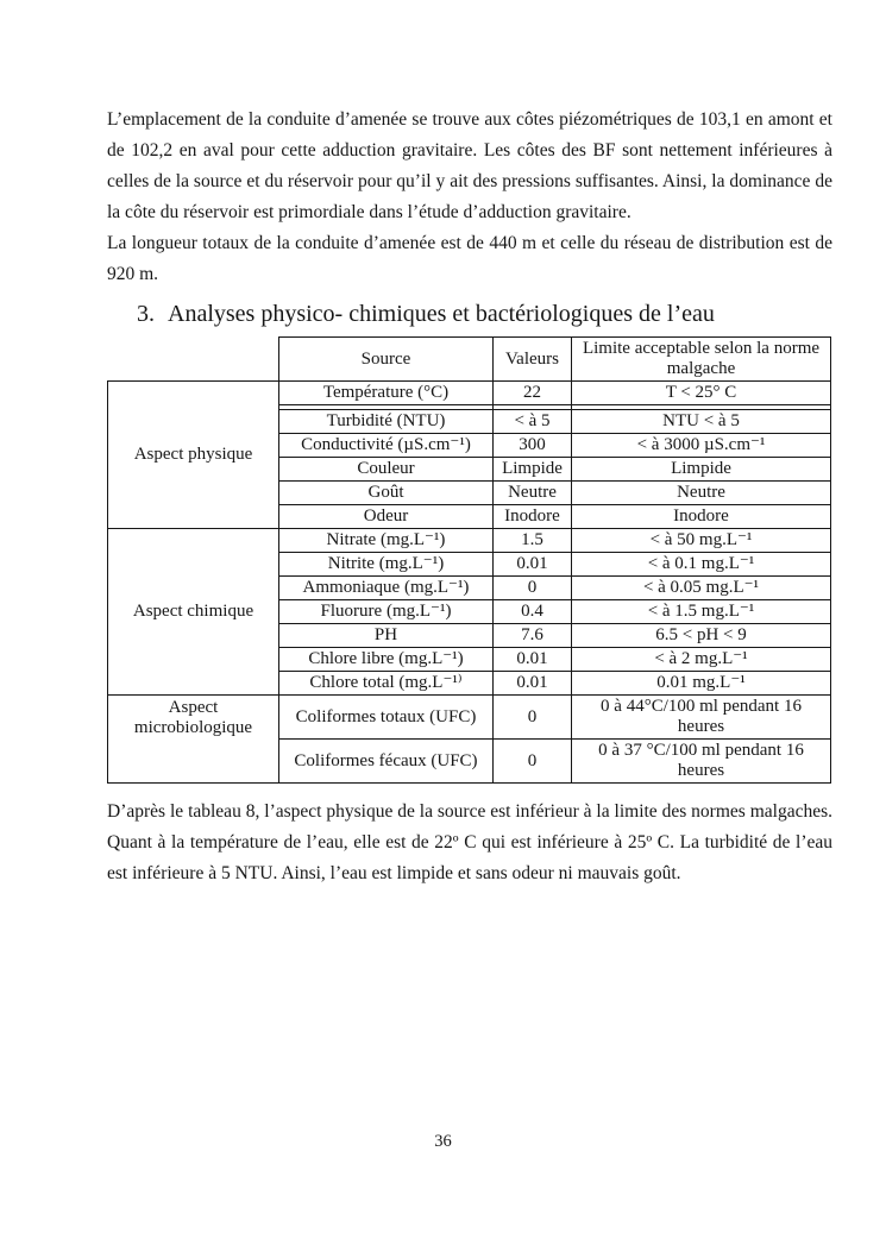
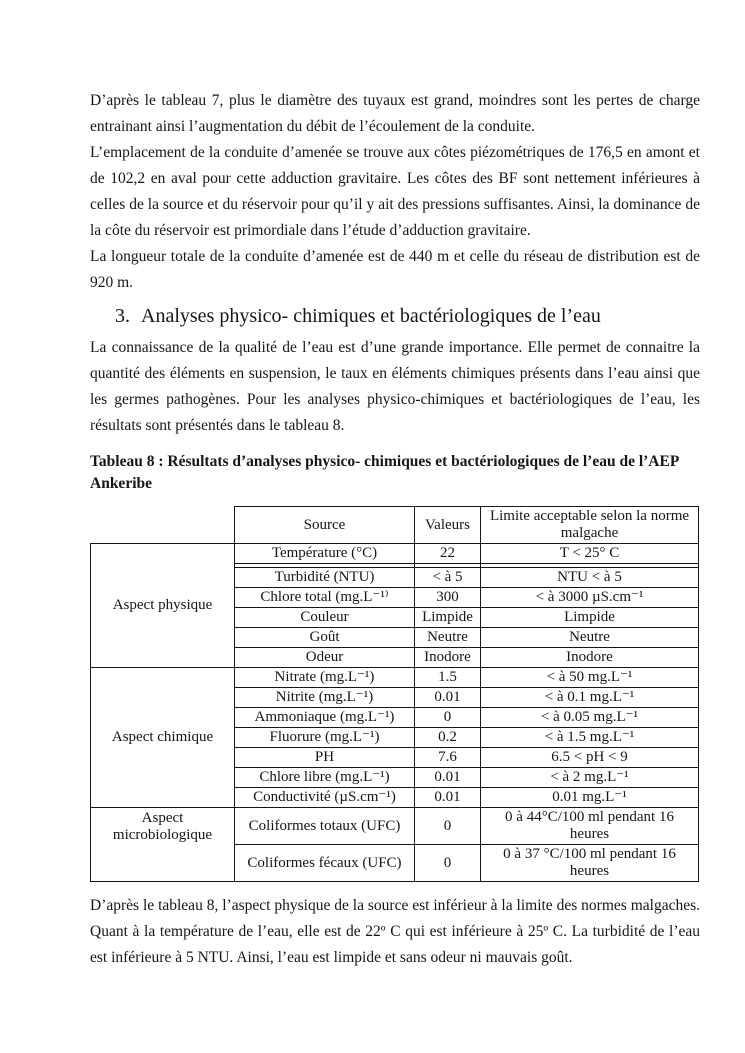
+ D’après le tableau 7, plus le diamètre des tuyaux est grand, moindres sont les pertes de charge entrainant ainsi l’augmentation du débit de l’écoulement de la conduite.
- L’emplacement de la conduite d’amenée se trouve aux côtes piézométriques de 103,1 en amont et de 102,2 en aval pour cette adduction gravitaire. Les côtes des BF sont nettement inférieures à celles de la source et du réservoir pour qu’il y ait des pressions suffisantes. Ainsi, la dominance de la côte du réservoir est primordiale dans l’étude d’adduction gravitaire.
+ L’emplacement de la conduite d’amenée se trouve aux côtes piézométriques de 176,5 en amont et de 102,2 en aval pour cette adduction gravitaire. Les côtes des BF sont nettement inférieures à celles de la source et du réservoir pour qu’il y ait des pressions suffisantes. Ainsi, la dominance de la côte du réservoir est primordiale dans l’étude d’adduction gravitaire.
- La longueur totaux de la conduite d’amenée est de 440 m et celle du réseau de distribution est de 920 m.
+ La longueur totale de la conduite d’amenée est de 440 m et celle du réseau de distribution est de 920 m.
  3. Analyses physico- chimiques et bactériologiques de l’eau
+ La connaissance de la qualité de l’eau est d’une grande importance. Elle permet de connaitre la quantité des éléments en suspension, le taux en éléments chimiques présents dans l’eau ainsi que les germes pathogènes. Pour les analyses physico-chimiques et bactériologiques de l’eau, les résultats sont présentés dans le tableau 8.
+ Tableau 8 : Résultats d’analyses physico- chimiques et bactériologiques de l’eau de l’AEP Ankeribe
  	Source	Valeurs	Limite acceptable selon la norme malgache
  Aspect physique	Température (°C)	22	T < 25° C
  Turbidité (NTU)	< à 5	NTU < à 5
- Conductivité (µS.cm⁻¹)	300	< à 3000 µS.cm⁻¹
+ Chlore total (mg.L⁻¹⁾	300	< à 3000 µS.cm⁻¹
  Couleur	Limpide	Limpide
  Goût	Neutre	Neutre
  Odeur	Inodore	Inodore
  Aspect chimique	Nitrate (mg.L⁻¹)	1.5	< à 50 mg.L⁻¹
  Nitrite (mg.L⁻¹)	0.01	< à 0.1 mg.L⁻¹
  Ammoniaque (mg.L⁻¹)	0	< à 0.05 mg.L⁻¹
- Fluorure (mg.L⁻¹)	0.4	< à 1.5 mg.L⁻¹
+ Fluorure (mg.L⁻¹)	0.2	< à 1.5 mg.L⁻¹
  PH	7.6	6.5 < pH < 9
  Chlore libre (mg.L⁻¹)	0.01	< à 2 mg.L⁻¹
- Chlore total (mg.L⁻¹⁾	0.01	0.01 mg.L⁻¹
+ Conductivité (µS.cm⁻¹)	0.01	0.01 mg.L⁻¹
  Aspect microbiologique	Coliformes totaux (UFC)	0	0 à 44°C/100 ml pendant 16 heures
  Coliformes fécaux (UFC)	0	0 à 37 °C/100 ml pendant 16 heures
  D’après le tableau 8, l’aspect physique de la source est inférieur à la limite des normes malgaches. Quant à la température de l’eau, elle est de 22º C qui est inférieure à 25º C. La turbidité de l’eau est inférieure à 5 NTU. Ainsi, l’eau est limpide et sans odeur ni mauvais goût.
- 36
